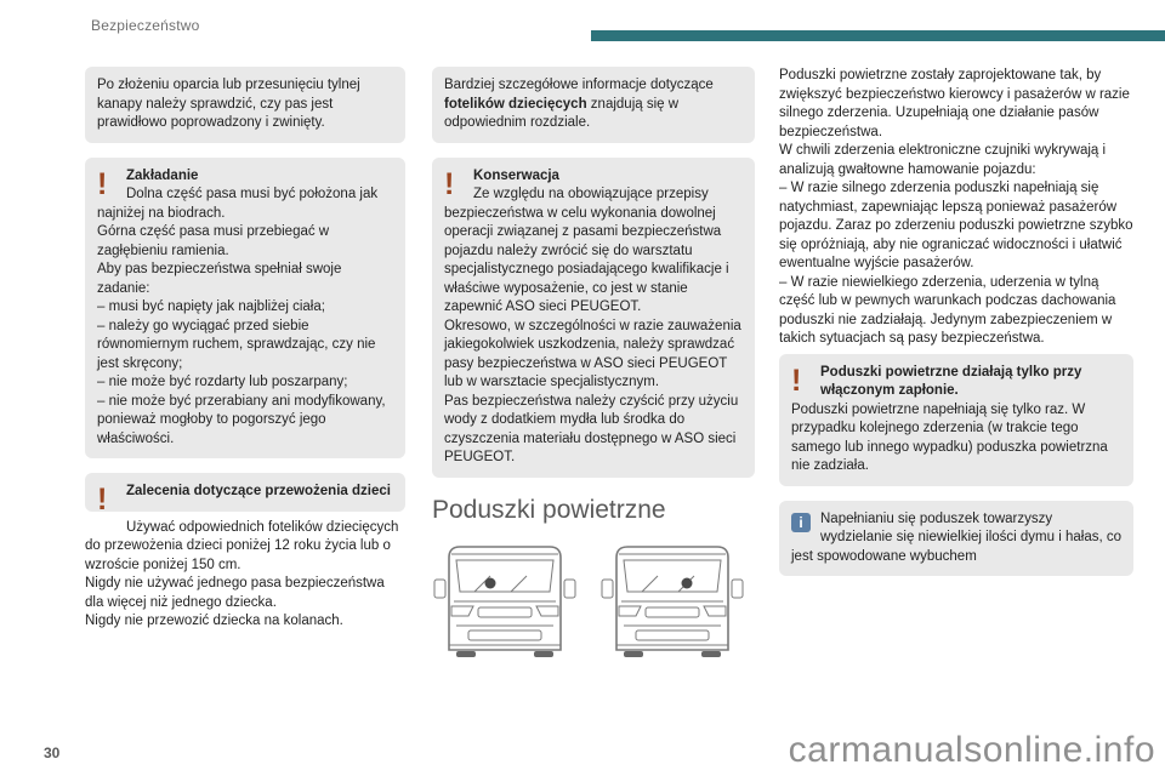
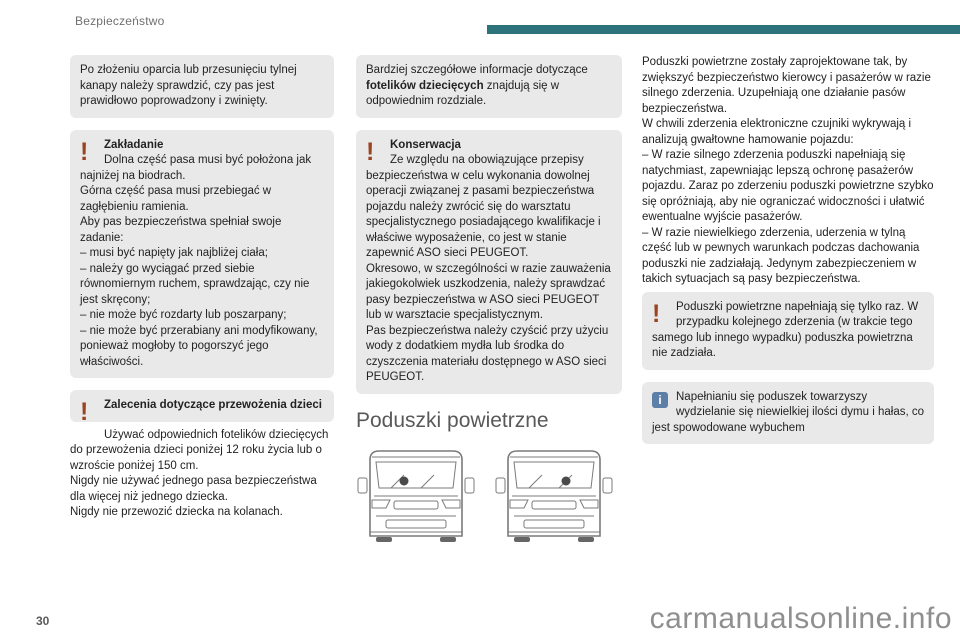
  Bezpieczeństwo
  Po złożeniu oparcia lub przesunięciu tylnej kanapy należy sprawdzić, czy pas jest prawidłowo poprowadzony i zwinięty.
  !
  Zakładanie
  Dolna część pasa musi być położona jak najniżej na biodrach.
  Górna część pasa musi przebiegać w zagłębieniu ramienia.
  Aby pas bezpieczeństwa spełniał swoje zadanie:
  – musi być napięty jak najbliżej ciała;
  – należy go wyciągać przed siebie równomiernym ruchem, sprawdzając, czy nie jest skręcony;
  – nie może być rozdarty lub poszarpany;
  – nie może być przerabiany ani modyfikowany, ponieważ mogłoby to pogorszyć jego właściwości.
  !
  Zalecenia dotyczące przewożenia dzieci
  Używać odpowiednich fotelików dziecięcych do przewożenia dzieci poniżej 12 roku życia lub o wzroście poniżej 150 cm.
  Nigdy nie używać jednego pasa bezpieczeństwa dla więcej niż jednego dziecka.
  Nigdy nie przewozić dziecka na kolanach.
  Bardziej szczegółowe informacje dotyczące fotelików dziecięcych znajdują się w odpowiednim rozdziale.
  !
  Konserwacja
  Ze względu na obowiązujące przepisy bezpieczeństwa w celu wykonania dowolnej operacji związanej z pasami bezpieczeństwa pojazdu należy zwrócić się do warsztatu specjalistycznego posiadającego kwalifikacje i właściwe wyposażenie, co jest w stanie zapewnić ASO sieci PEUGEOT.
  Okresowo, w szczególności w razie zauważenia jakiegokolwiek uszkodzenia, należy sprawdzać pasy bezpieczeństwa w ASO sieci PEUGEOT lub w warsztacie specjalistycznym.
  Pas bezpieczeństwa należy czyścić przy użyciu wody z dodatkiem mydła lub środka do czyszczenia materiału dostępnego w ASO sieci PEUGEOT.
  Poduszki powietrzne
  Poduszki powietrzne zostały zaprojektowane tak, by zwiększyć bezpieczeństwo kierowcy i pasażerów w razie silnego zderzenia. Uzupełniają one działanie pasów bezpieczeństwa.
  W chwili zderzenia elektroniczne czujniki wykrywają i analizują gwałtowne hamowanie pojazdu:
- – W razie silnego zderzenia poduszki napełniają się natychmiast, zapewniając lepszą ponieważ pasażerów pojazdu. Zaraz po zderzeniu poduszki powietrzne szybko się opróżniają, aby nie ograniczać widoczności i ułatwić ewentualne wyjście pasażerów.
+ – W razie silnego zderzenia poduszki napełniają się natychmiast, zapewniając lepszą ochronę pasażerów pojazdu. Zaraz po zderzeniu poduszki powietrzne szybko się opróżniają, aby nie ograniczać widoczności i ułatwić ewentualne wyjście pasażerów.
  – W razie niewielkiego zderzenia, uderzenia w tylną część lub w pewnych warunkach podczas dachowania poduszki nie zadziałają. Jedynym zabezpieczeniem w takich sytuacjach są pasy bezpieczeństwa.
  !
- Poduszki powietrzne działają tylko przy włączonym zapłonie.
  Poduszki powietrzne napełniają się tylko raz. W przypadku kolejnego zderzenia (w trakcie tego samego lub innego wypadku) poduszka powietrzna nie zadziała.
  i
  Napełnianiu się poduszek towarzyszy wydzielanie się niewielkiej ilości dymu i hałas, co jest spowodowane wybuchem
  30
  carmanualsonline.info
